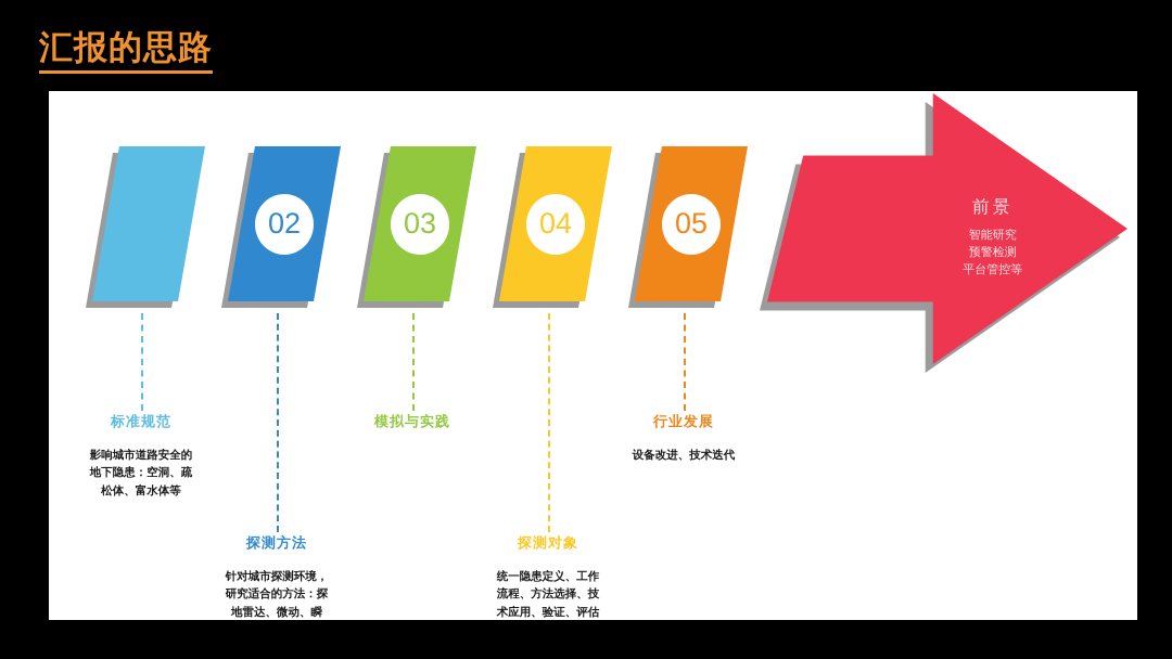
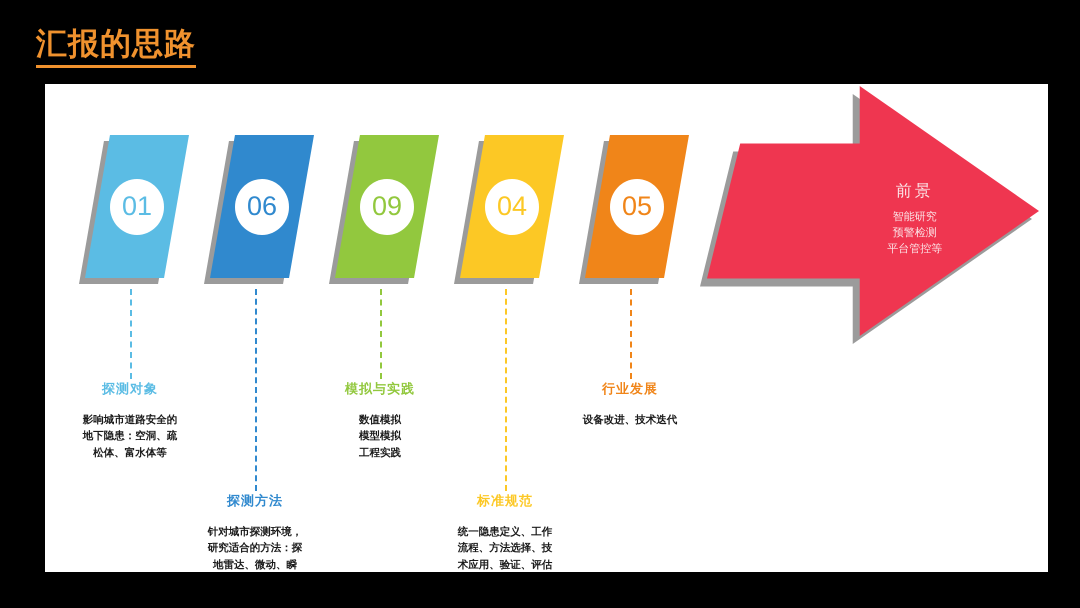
  汇报的思路
+ 01
- 02
+ 06
- 03
+ 09
  04
  05
  前景
  智能研究
  预警检测
  平台管控等
- 标准规范
+ 探测对象
  影响城市道路安全的
  地下隐患：空洞、疏
  松体、富水体等
  探测方法
  针对城市探测环境，
  研究适合的方法：探
  地雷达、微动、瞬
  模拟与实践
+ 数值模拟
+ 模型模拟
+ 工程实践
- 探测对象
+ 标准规范
  统一隐患定义、工作
  流程、方法选择、技
  术应用、验证、评估
  行业发展
  设备改进、技术迭代
